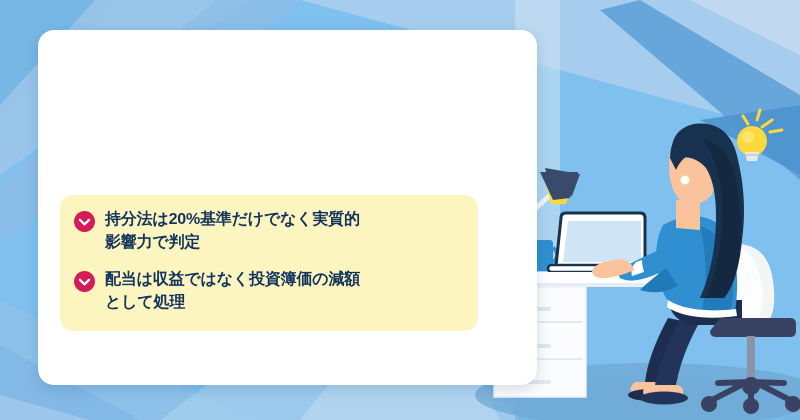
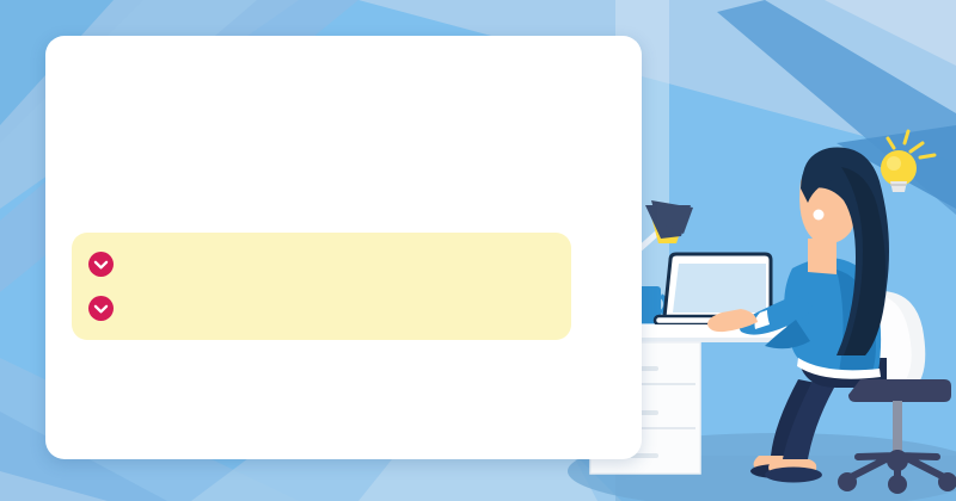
- 持分法は20%基準だけでなく実質的
- 影響力で判定
- 配当は収益ではなく投資簿価の減額
- として処理
